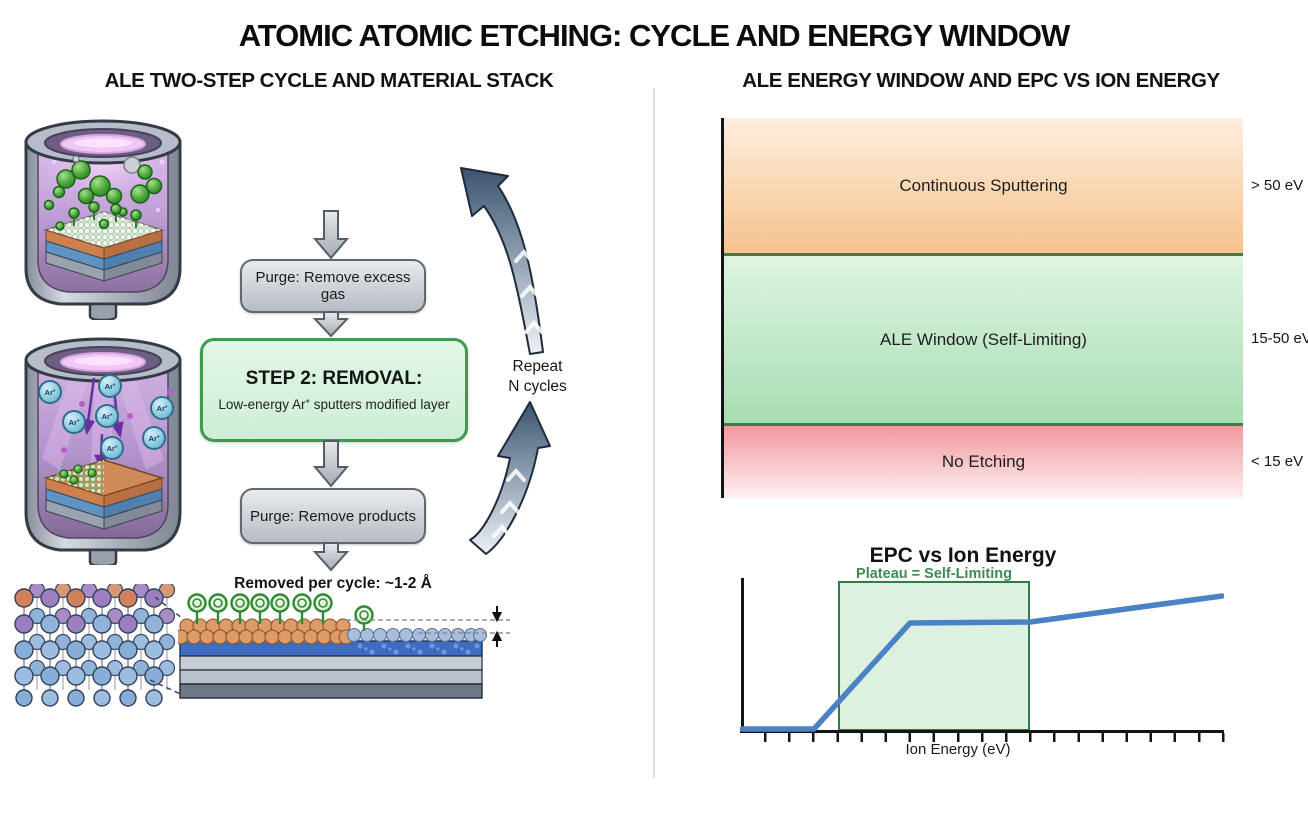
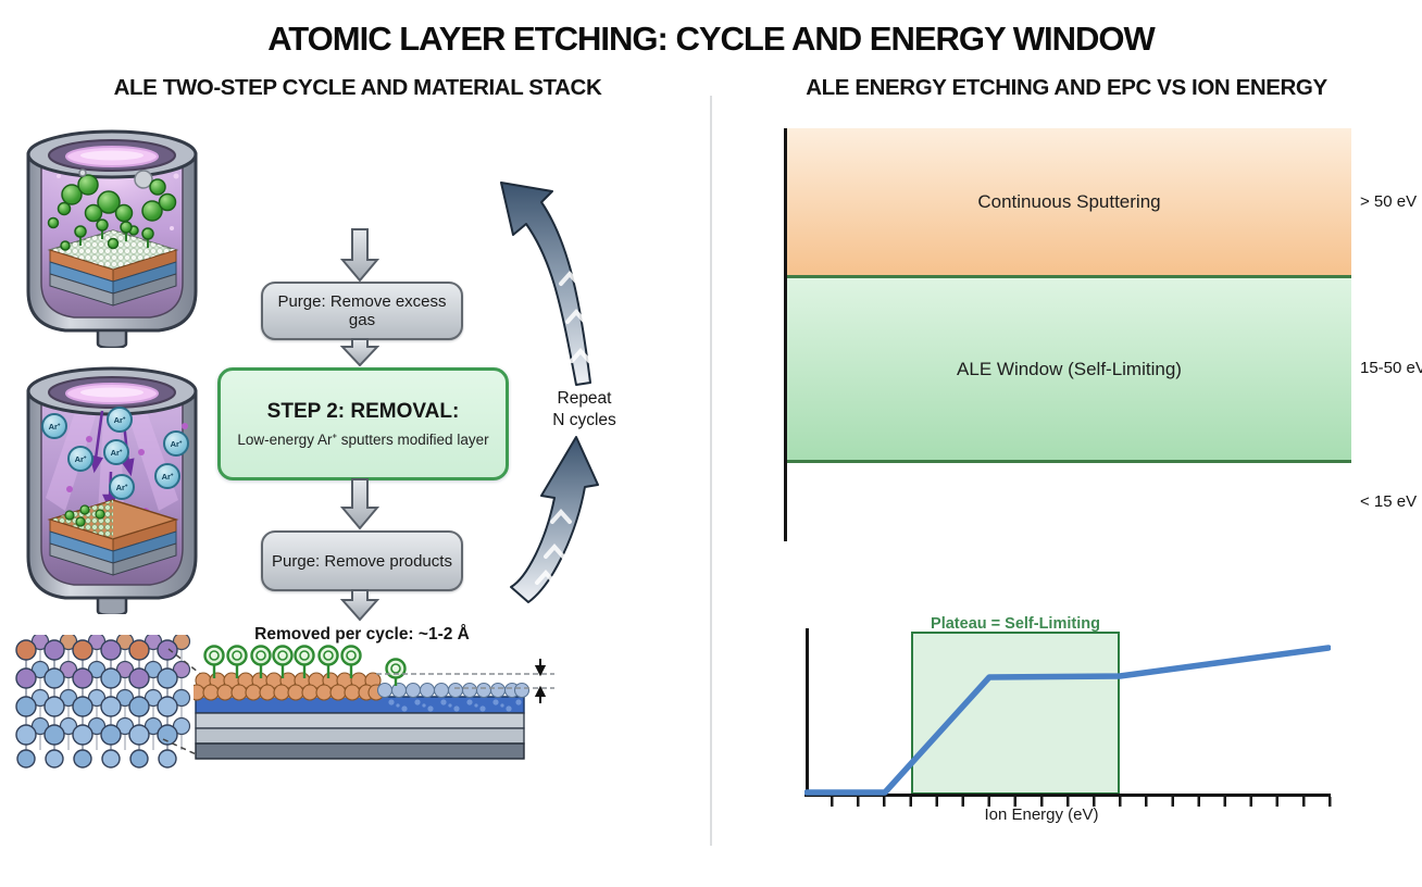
- ATOMIC ATOMIC ETCHING: CYCLE AND ENERGY WINDOW
+ ATOMIC LAYER ETCHING: CYCLE AND ENERGY WINDOW
  ALE TWO-STEP CYCLE AND MATERIAL STACK
- ALE ENERGY WINDOW AND EPC VS ION ENERGY
+ ALE ENERGY ETCHING AND EPC VS ION ENERGY
  Ar⁺
  Ar⁺
  Ar⁺
  Ar⁺
  Ar⁺
  Ar⁺
  Ar⁺
  Purge: Remove excess gas
  STEP 2: REMOVAL:
  Low-energy Ar⁺ sputters modified layer
  Purge: Remove products
  Repeat
  N cycles
  Removed per cycle: ~1-2 Å
  Continuous Sputtering
  ALE Window (Self-Limiting)
- No Etching
  > 50 eV
  15-50 eV
  < 15 eV
- EPC vs Ion Energy
  Plateau = Self-Limiting
  Ion Energy (eV)
